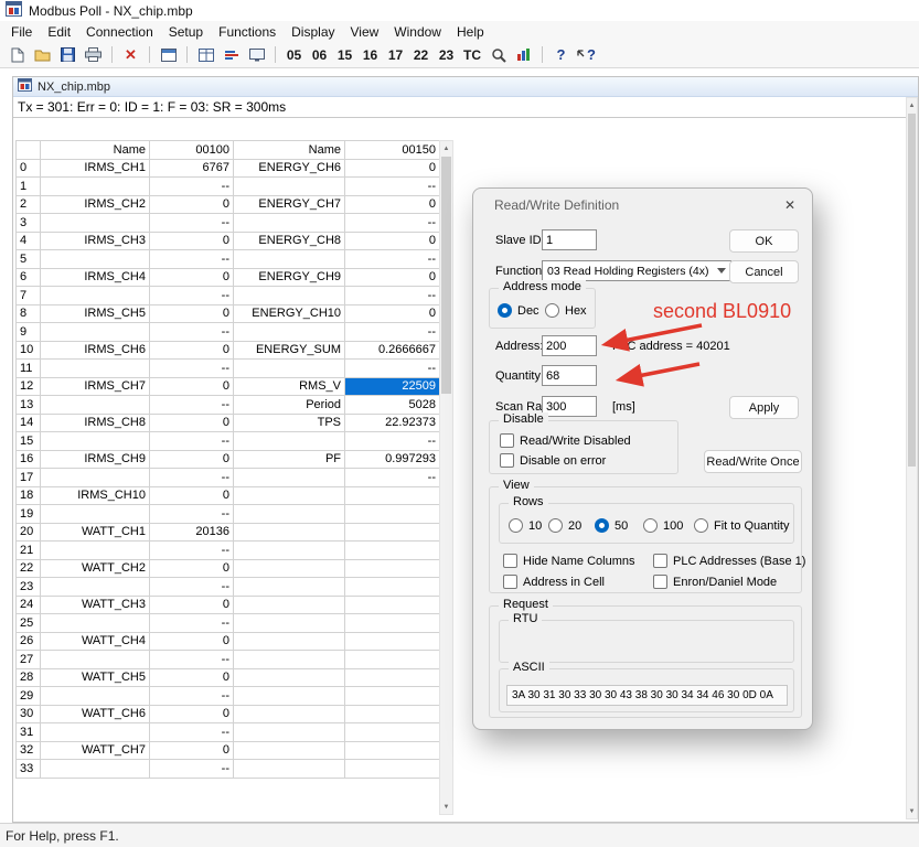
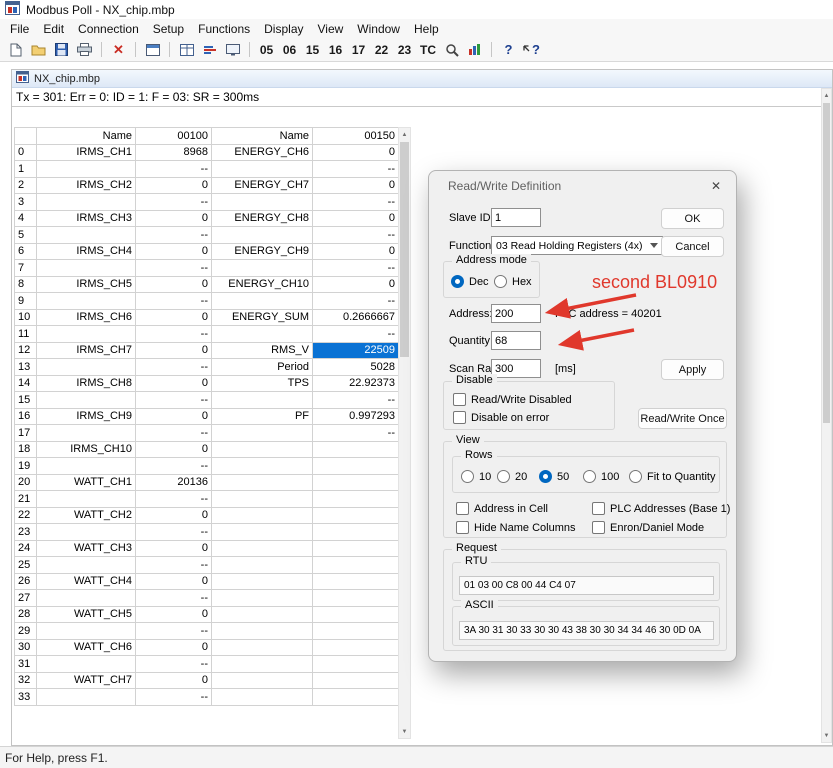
  Modbus Poll - NX_chip.mbp
  File
  Edit
  Connection
  Setup
  Functions
  Display
  View
  Window
  Help
  ✕
  05
  06
  15
  16
  17
  22
  23
  TC
  ?
  ?
  NX_chip.mbp
  Tx = 301: Err = 0: ID = 1: F = 03: SR = 300ms
  	Name	00100	Name	00150
- 0	IRMS_CH1	6767	ENERGY_CH6	0
+ 0	IRMS_CH1	8968	ENERGY_CH6	0
  1		--		--
  2	IRMS_CH2	0	ENERGY_CH7	0
  3		--		--
  4	IRMS_CH3	0	ENERGY_CH8	0
  5		--		--
  6	IRMS_CH4	0	ENERGY_CH9	0
  7		--		--
  8	IRMS_CH5	0	ENERGY_CH10	0
  9		--		--
  10	IRMS_CH6	0	ENERGY_SUM	0.2666667
  11		--		--
  12	IRMS_CH7	0	RMS_V	22509
  13		--	Period	5028
  14	IRMS_CH8	0	TPS	22.92373
  15		--		--
  16	IRMS_CH9	0	PF	0.997293
  17		--		--
  18	IRMS_CH10	0
  19		--
  20	WATT_CH1	20136
  21		--
  22	WATT_CH2	0
  23		--
  24	WATT_CH3	0
  25		--
  26	WATT_CH4	0
  27		--
  28	WATT_CH5	0
  29		--
  30	WATT_CH6	0
  31		--
  32	WATT_CH7	0
  33		--
  Read/Write Definition
  ✕
  Slave ID
  1
  OK
  Function
  03 Read Holding Registers (4x)
  Cancel
  Address mode
  Dec
  Hex
  Address
  200
  PLC address = 40201
  Quantity
  68
  300
  [ms]
  Apply
  Disable
  Read/Write Disabled
  Disable on error
  Read/Write Once
  View
  Rows
  10
  20
  50
  100
  Fit to Quantity
- Hide Name Columns
+ Address in Cell
  PLC Addresses (Base 1)
- Address in Cell
+ Hide Name Columns
  Enron/Daniel Mode
  Request
  RTU
+ 01 03 00 C8 00 44 C4 07
  ASCII
  3A 30 31 30 33 30 30 43 38 30 30 34 34 46 30 0D 0A
  second BL0910
  For Help, press F1.
